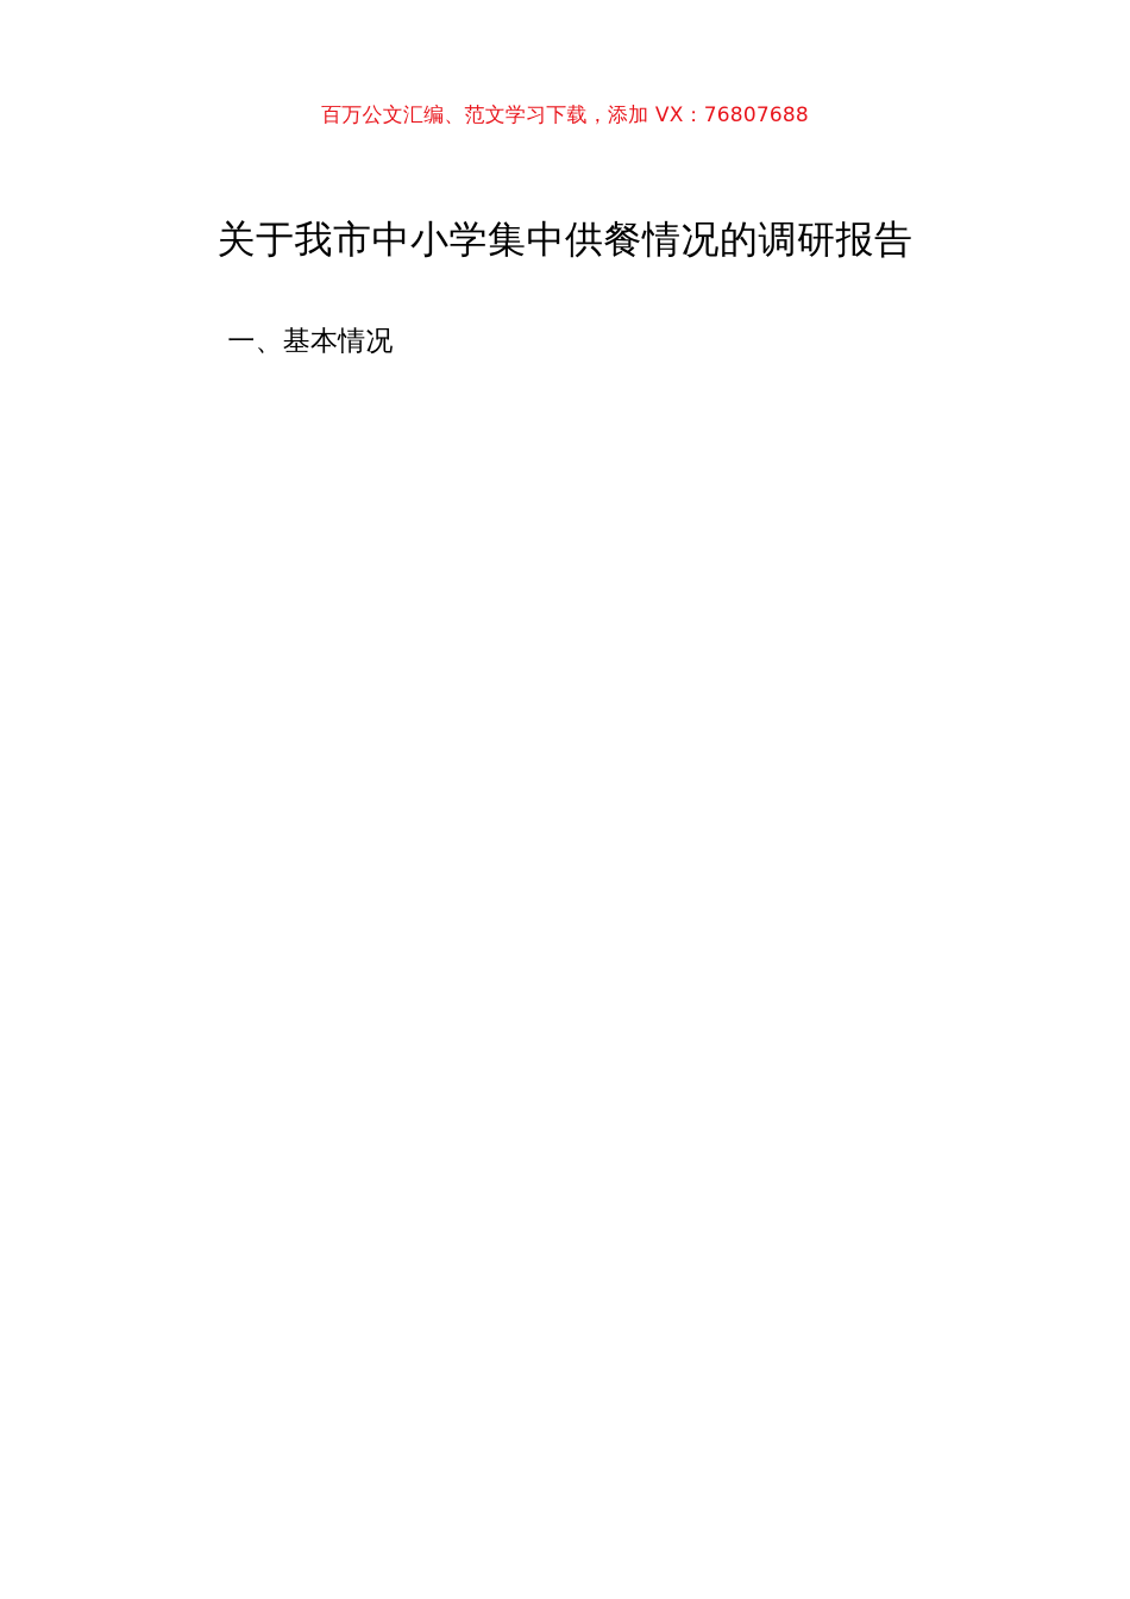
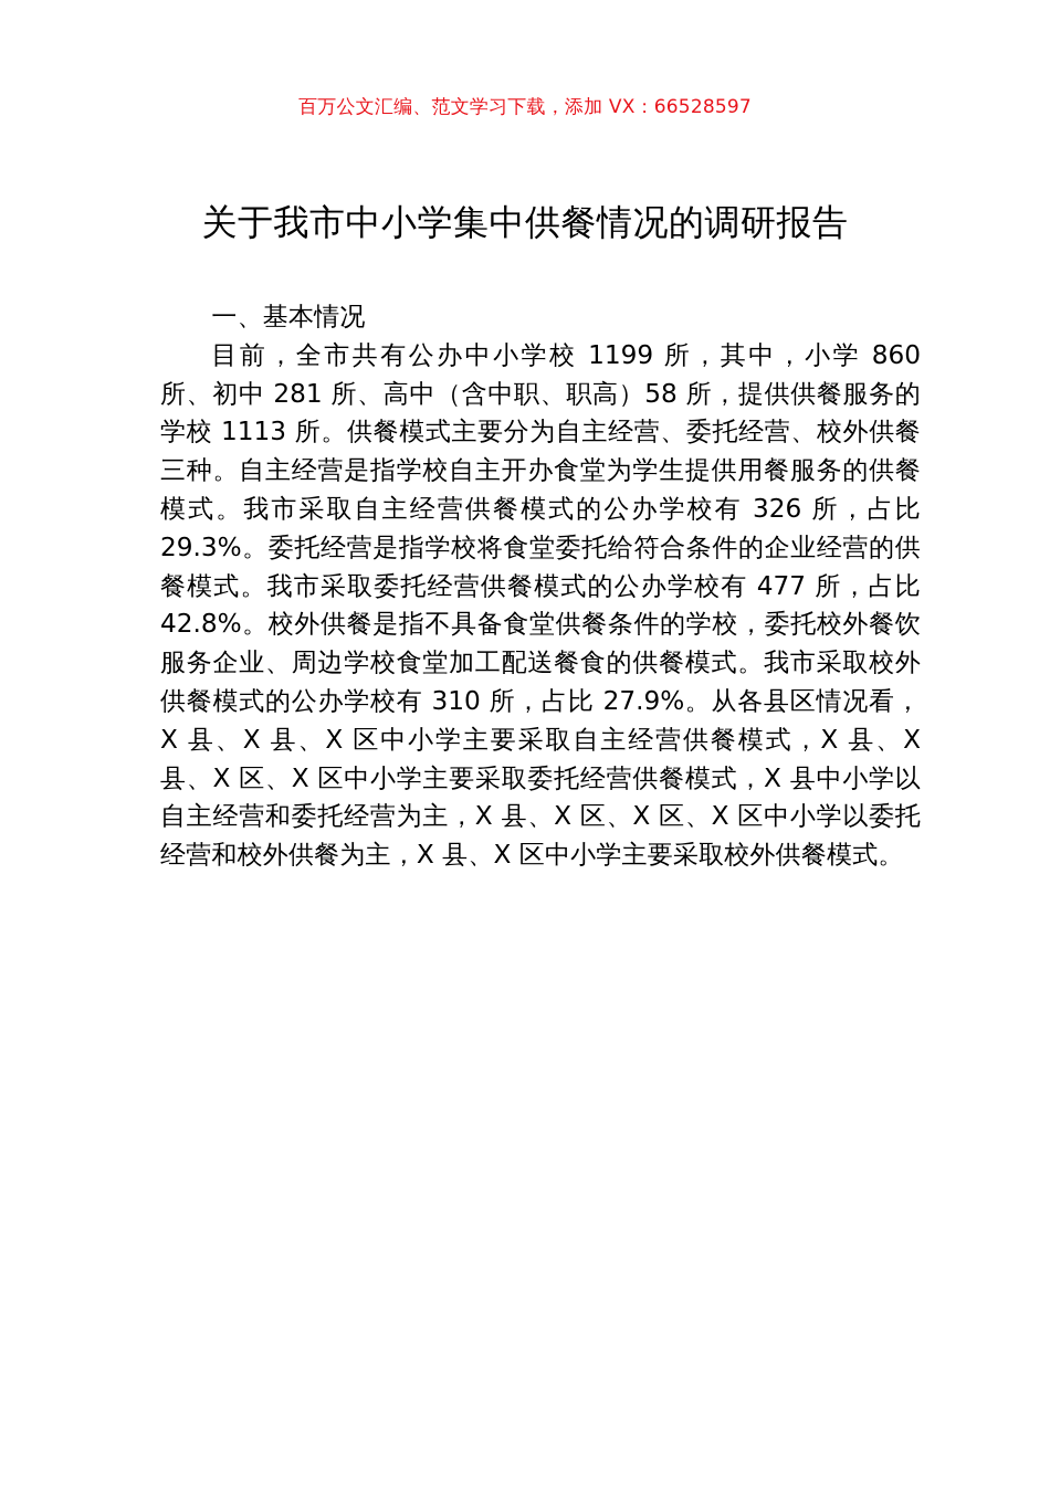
- 百万公文汇编、范文学习下载，添加 VX：76807688
+ 百万公文汇编、范文学习下载，添加 VX：66528597
  关于我市中小学集中供餐情况的调研报告
  一、基本情况
+ 目前，全市共有公办中小学校 1199 所，其中，小学 860 所、初中 281 所、高中（含中职、职高）58 所，提供供餐服务的学校 1113 所。供餐模式主要分为自主经营、委托经营、校外供餐三种。自主经营是指学校自主开办食堂为学生提供用餐服务的供餐模式。我市采取自主经营供餐模式的公办学校有 326 所，占比 29.3%。委托经营是指学校将食堂委托给符合条件的企业经营的供餐模式。我市采取委托经营供餐模式的公办学校有 477 所，占比 42.8%。校外供餐是指不具备食堂供餐条件的学校，委托校外餐饮服务企业、周边学校食堂加工配送餐食的供餐模式。我市采取校外供餐模式的公办学校有 310 所，占比 27.9%。从各县区情况看，X 县、X 县、X 区中小学主要采取自主经营供餐模式，X 县、X 县、X 区、X 区中小学主要采取委托经营供餐模式，X 县中小学以自主经营和委托经营为主，X 县、X 区、X 区、X 区中小学以委托经营和校外供餐为主，X 县、X 区中小学主要采取校外供餐模式。
